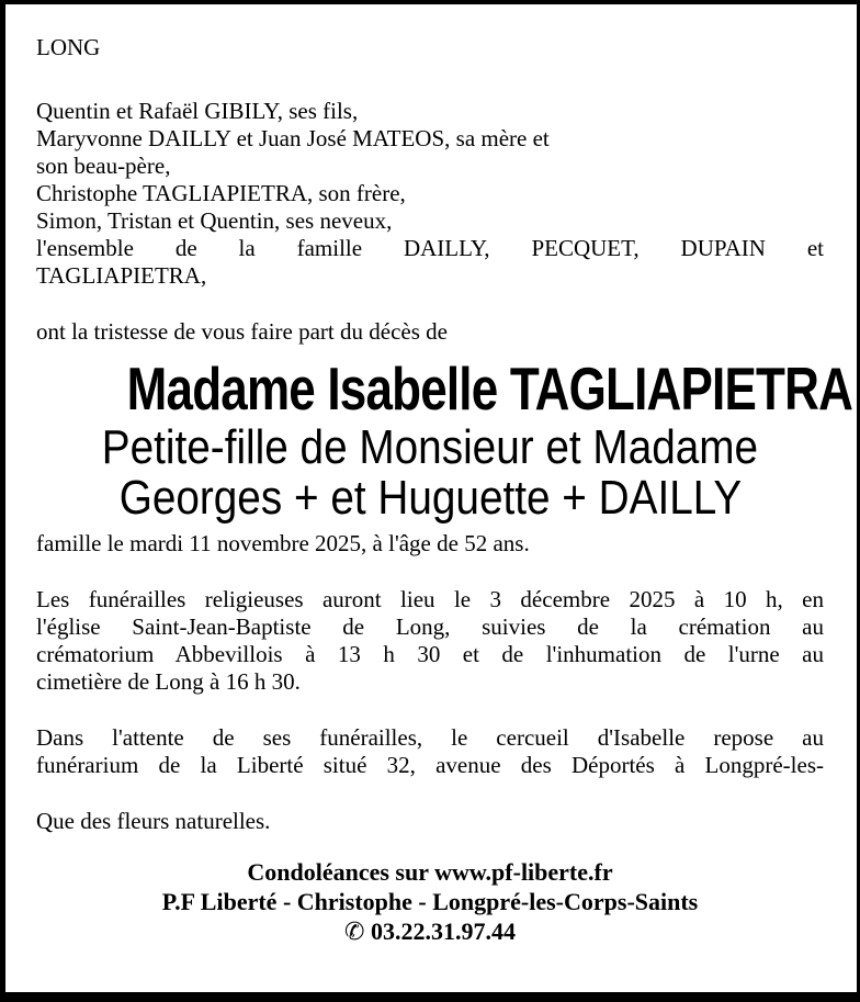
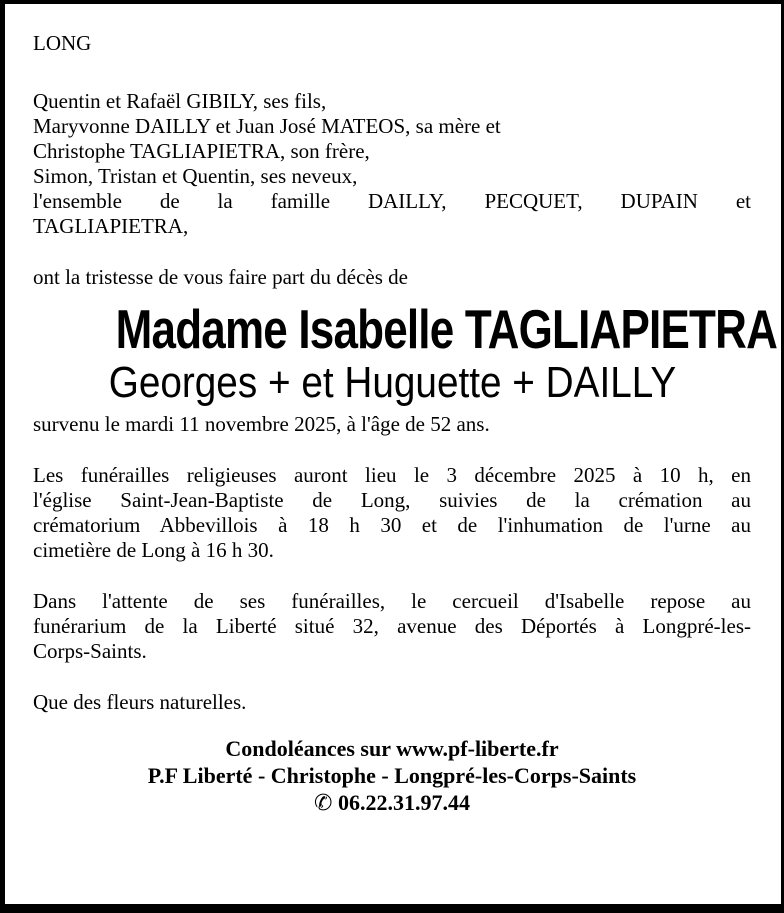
  LONG
  Quentin et Rafaël GIBILY, ses fils,
  Maryvonne DAILLY et Juan José MATEOS, sa mère et
- son beau-père,
  Christophe TAGLIAPIETRA, son frère,
  Simon, Tristan et Quentin, ses neveux,
  l'ensemble de la famille DAILLY, PECQUET, DUPAIN et
  TAGLIAPIETRA,
  ont la tristesse de vous faire part du décès de
  Madame Isabelle TAGLIAPIETRA
- Petite-fille de Monsieur et Madame
  Georges + et Huguette + DAILLY
- famille le mardi 11 novembre 2025, à l'âge de 52 ans.
+ survenu le mardi 11 novembre 2025, à l'âge de 52 ans.
  Les funérailles religieuses auront lieu le 3 décembre 2025 à 10 h, en
  l'église Saint-Jean-Baptiste de Long, suivies de la crémation au
- crématorium Abbevillois à 13 h 30 et de l'inhumation de l'urne au
+ crématorium Abbevillois à 18 h 30 et de l'inhumation de l'urne au
  cimetière de Long à 16 h 30.
  Dans l'attente de ses funérailles, le cercueil d'Isabelle repose au
  funérarium de la Liberté situé 32, avenue des Déportés à Longpré-les-
+ Corps-Saints.
  Que des fleurs naturelles.
  Condoléances sur www.pf-liberte.fr
  P.F Liberté - Christophe - Longpré-les-Corps-Saints
- ✆ 03.22.31.97.44
+ ✆ 06.22.31.97.44
